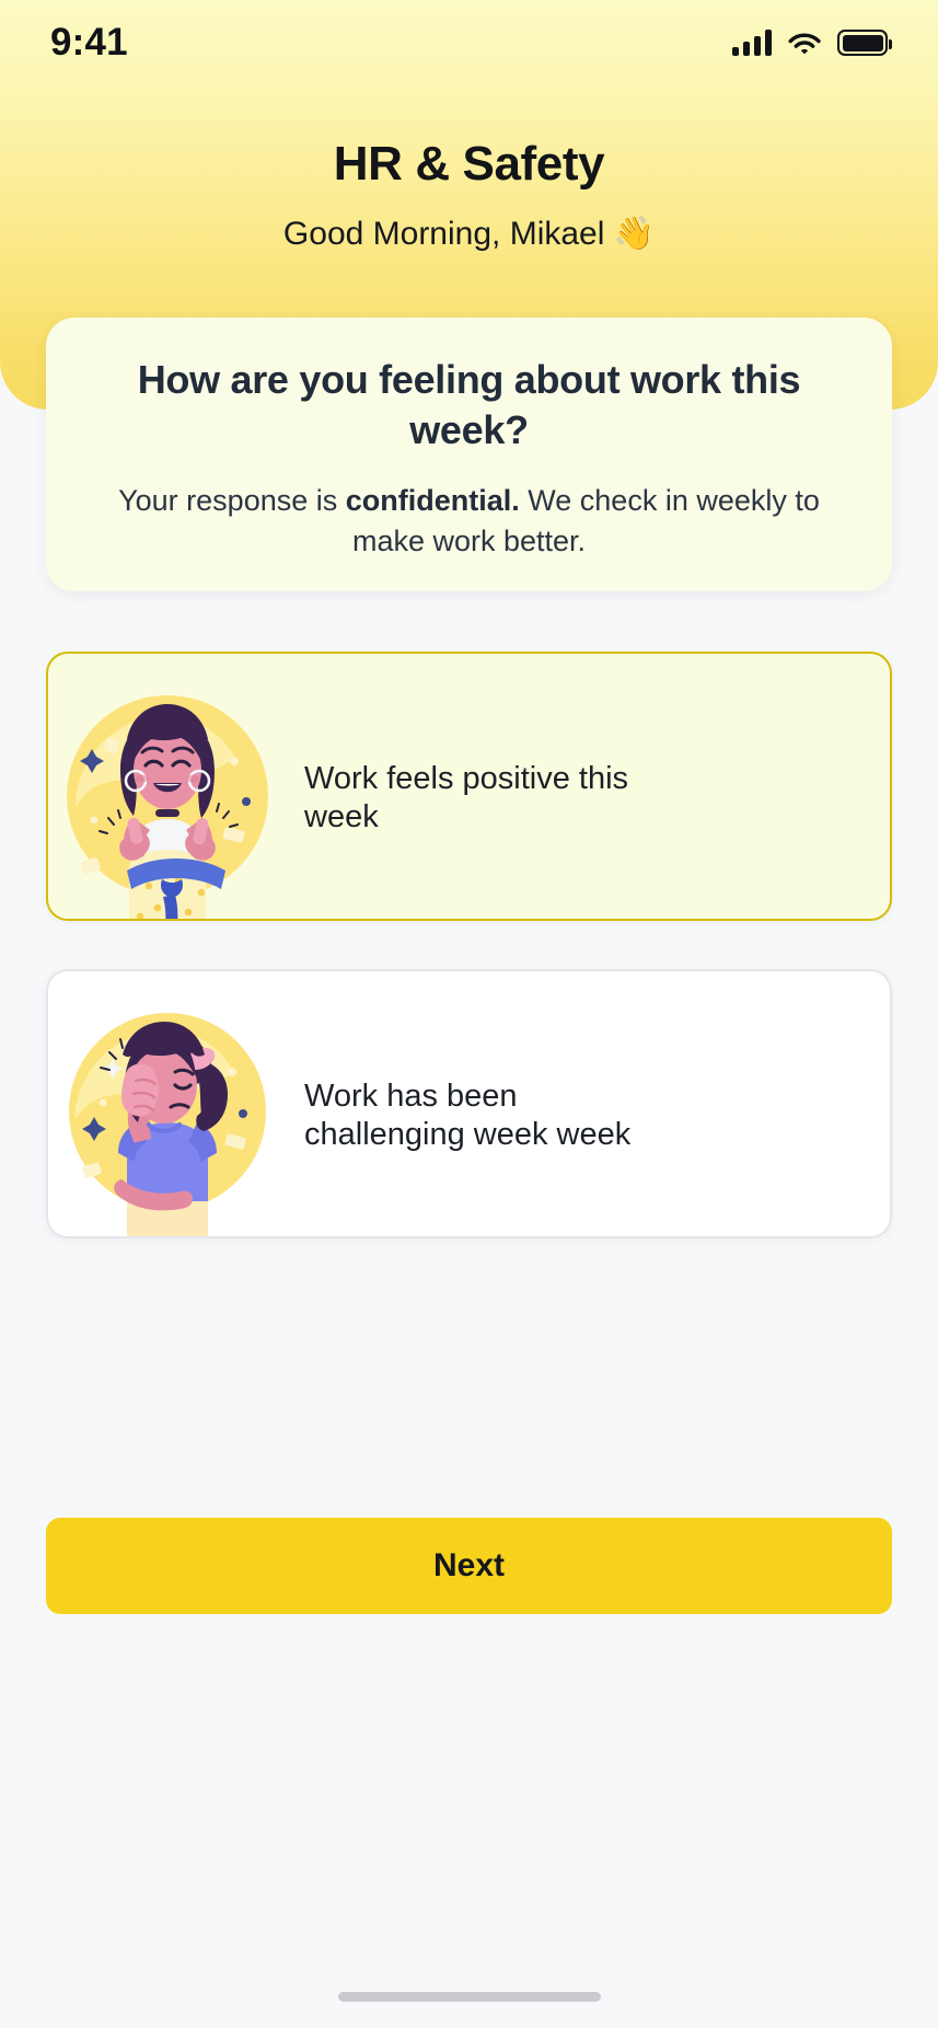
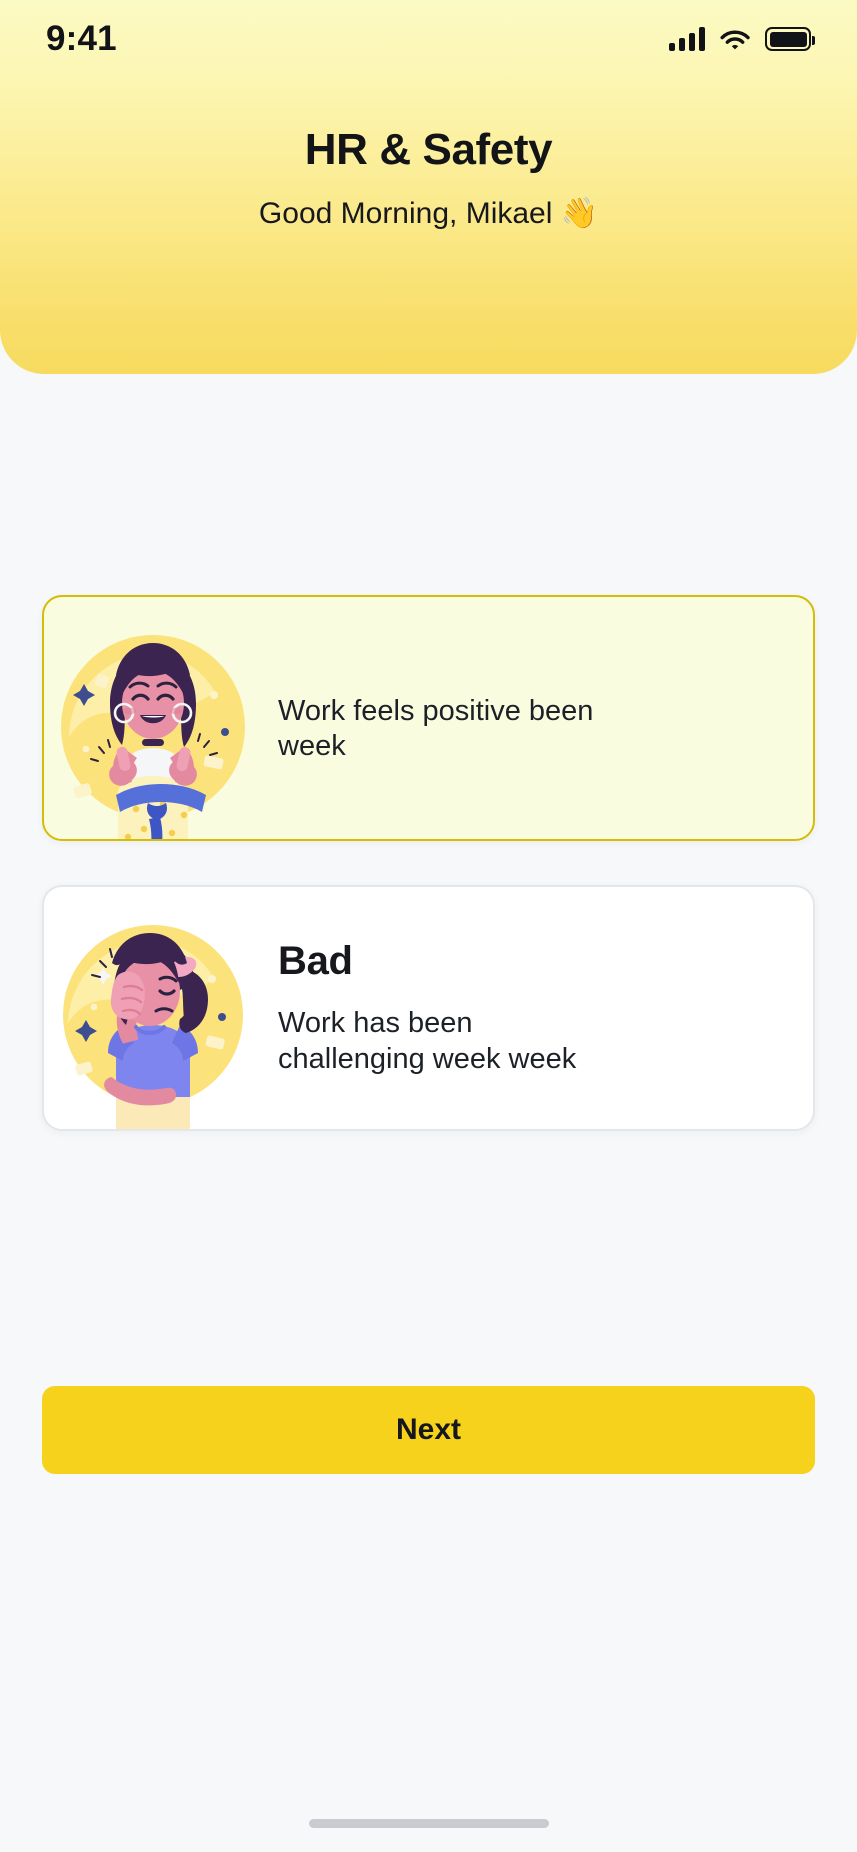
  9:41
  HR & Safety
  Good Morning, Mikael 👋
- How are you feeling about work this week?
- Your response is confidential. We check in weekly to make work better.
- Work feels positive this week
+ Work feels positive been week
+ Bad
  Work has been challenging week week
  Next
